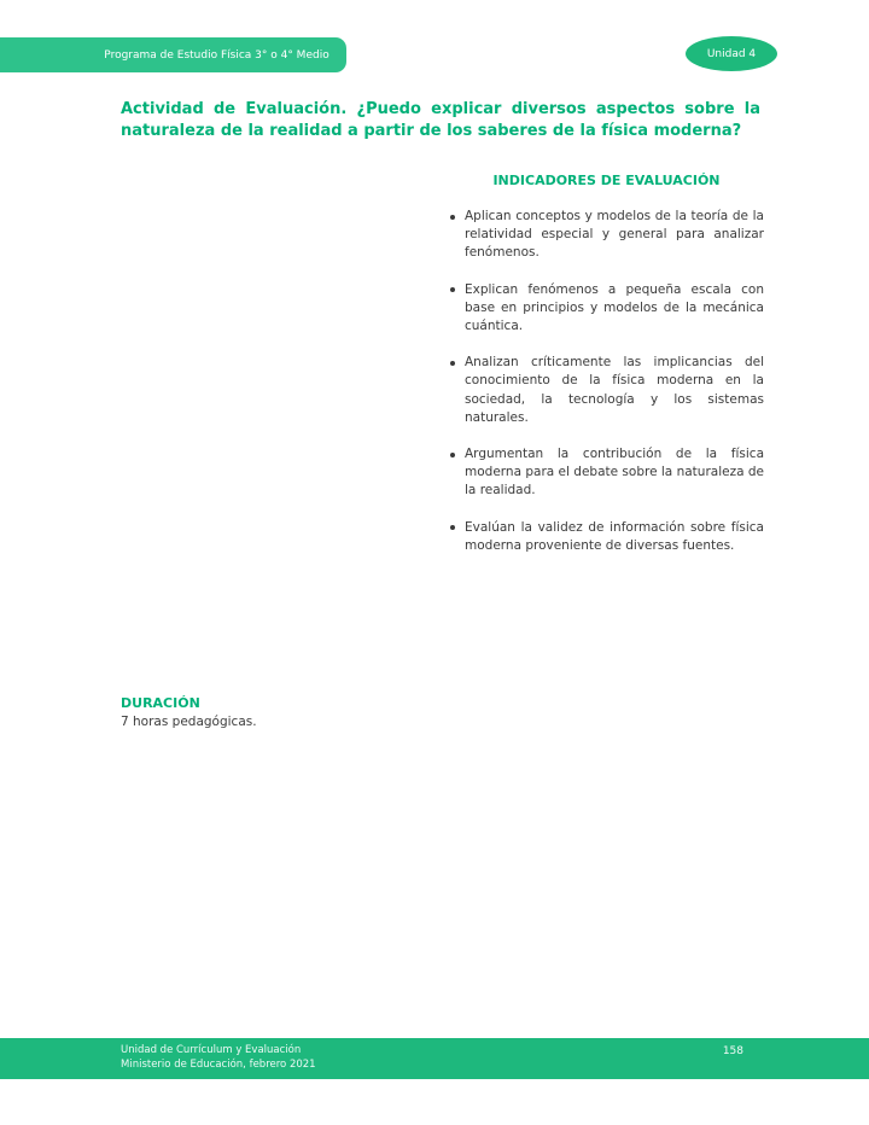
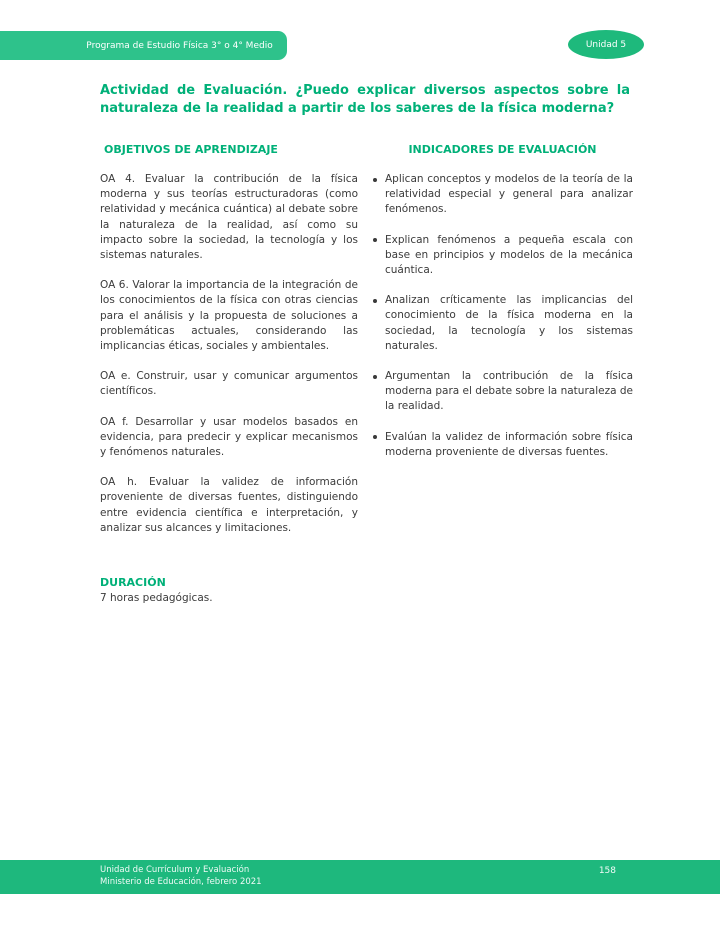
  Programa de Estudio Física 3° o 4° Medio
- Unidad 4
+ Unidad 5
  Actividad de Evaluación. ¿Puedo explicar diversos aspectos sobre la naturaleza de la realidad a partir de los saberes de la física moderna?
+ OBJETIVOS DE APRENDIZAJE
+ OA 4. Evaluar la contribución de la física moderna y sus teorías estructuradoras (como relatividad y mecánica cuántica) al debate sobre la naturaleza de la realidad, así como su impacto sobre la sociedad, la tecnología y los sistemas naturales.
+ OA 6. Valorar la importancia de la integración de los conocimientos de la física con otras ciencias para el análisis y la propuesta de soluciones a problemáticas actuales, considerando las implicancias éticas, sociales y ambientales.
+ OA e. Construir, usar y comunicar argumentos científicos.
+ OA f. Desarrollar y usar modelos basados en evidencia, para predecir y explicar mecanismos y fenómenos naturales.
+ OA h. Evaluar la validez de información proveniente de diversas fuentes, distinguiendo entre evidencia científica e interpretación, y analizar sus alcances y limitaciones.
  INDICADORES DE EVALUACIÓN
  Aplican conceptos y modelos de la teoría de la relatividad especial y general para analizar fenómenos.
  Explican fenómenos a pequeña escala con base en principios y modelos de la mecánica cuántica.
  Analizan críticamente las implicancias del conocimiento de la física moderna en la sociedad, la tecnología y los sistemas naturales.
  Argumentan la contribución de la física moderna para el debate sobre la naturaleza de la realidad.
  Evalúan la validez de información sobre física moderna proveniente de diversas fuentes.
  DURACIÓN
  7 horas pedagógicas.
  Unidad de Currículum y Evaluación
  Ministerio de Educación, febrero 2021
  158
